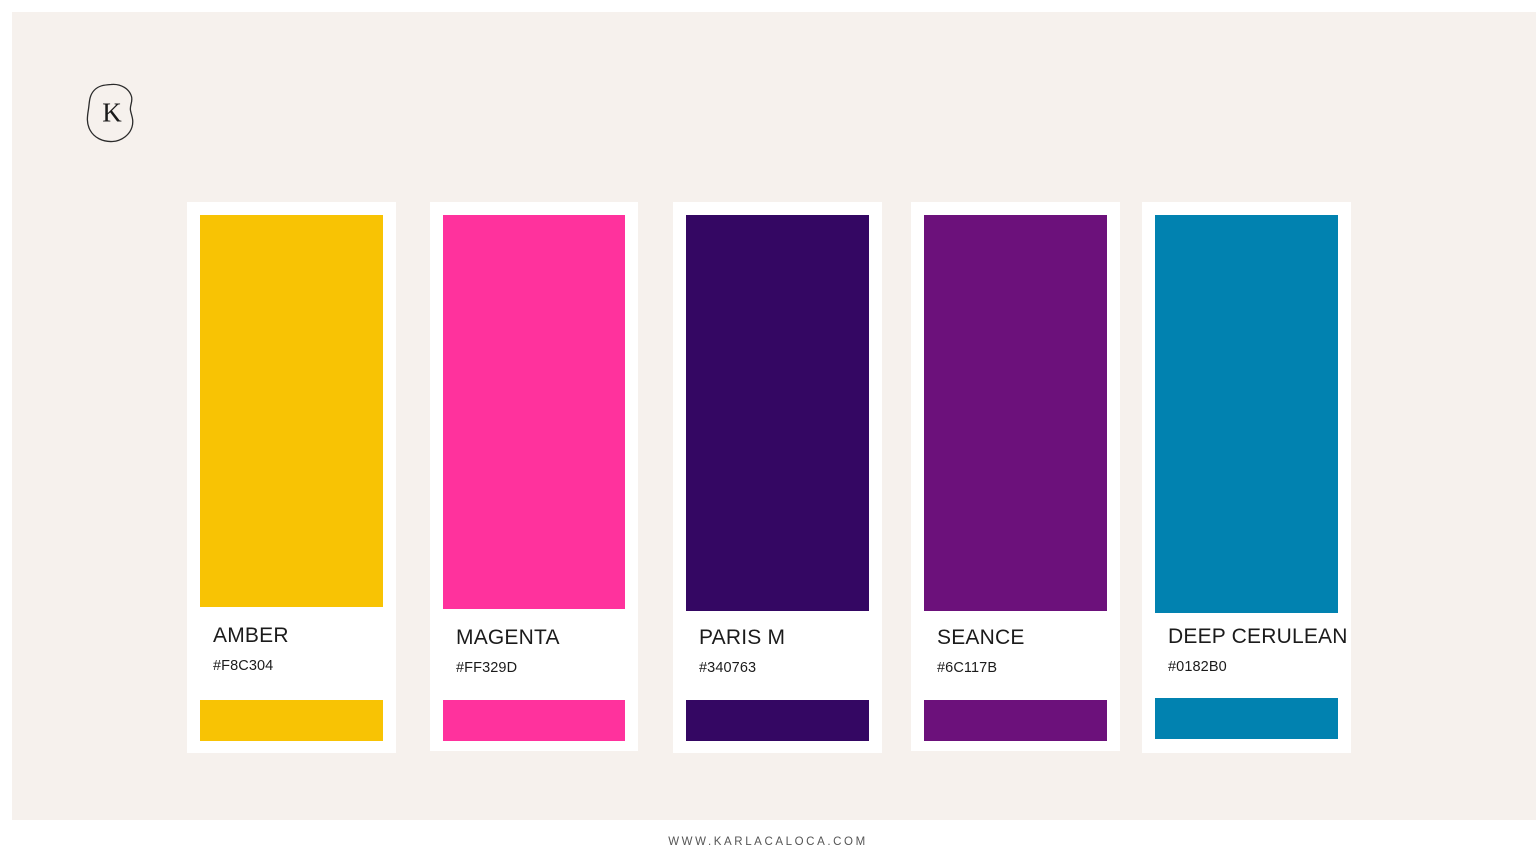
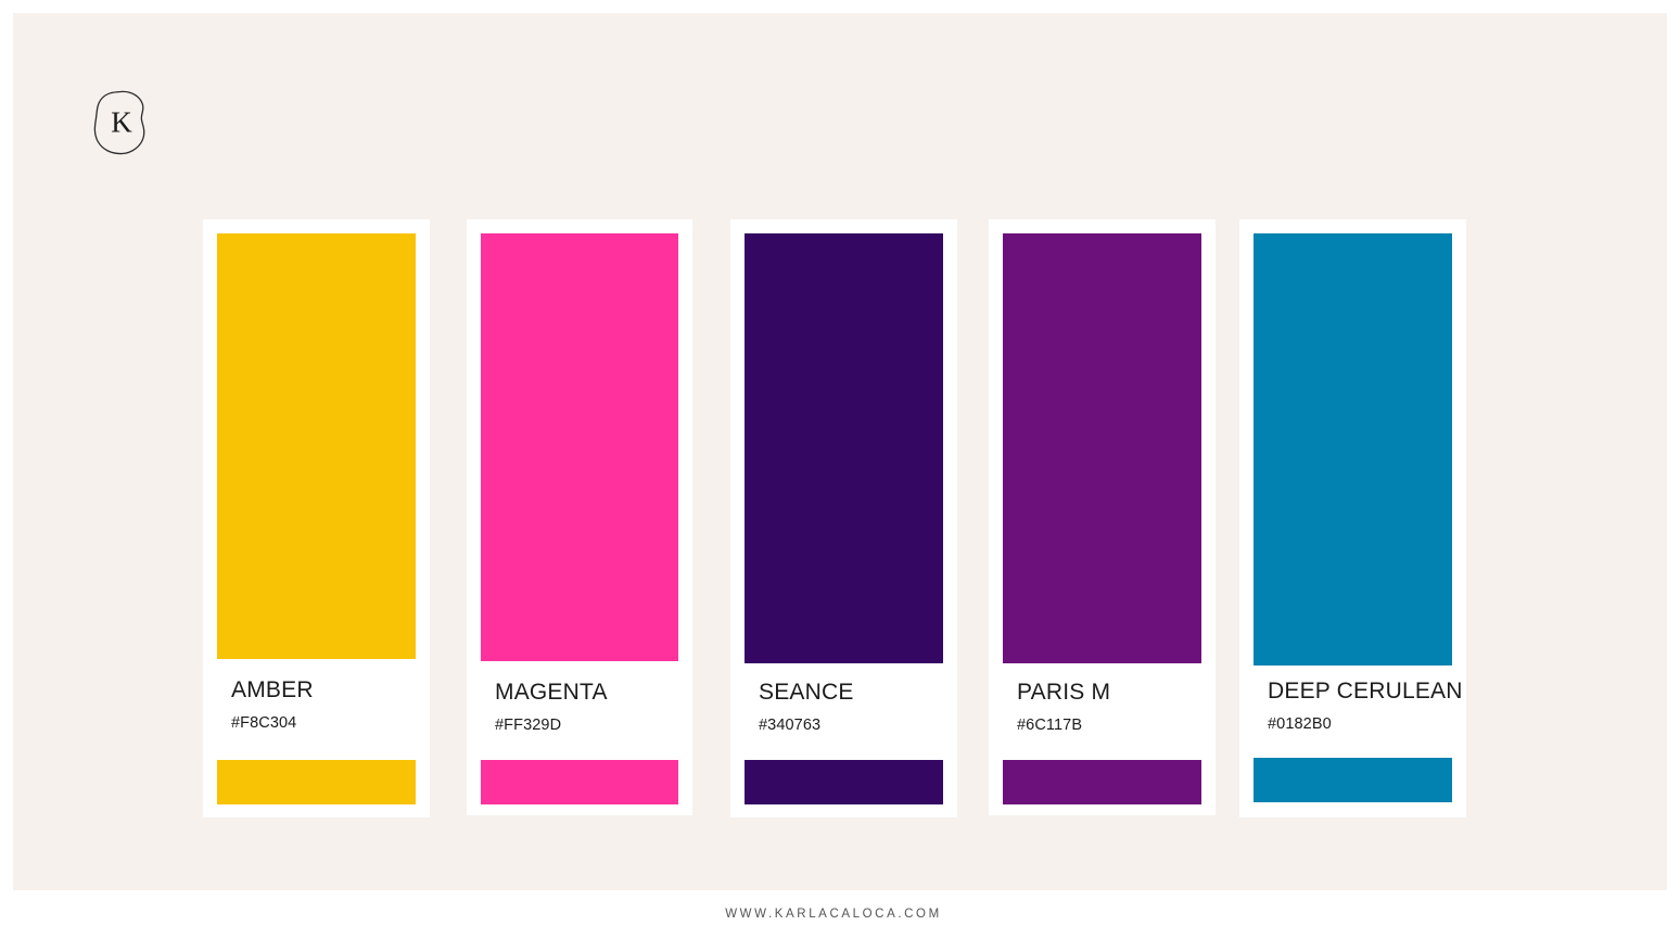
  K
  AMBER
  #F8C304
  MAGENTA
  #FF329D
- PARIS M
+ SEANCE
  #340763
- SEANCE
+ PARIS M
  #6C117B
  DEEP CERULEAN
  #0182B0
  WWW.KARLACALOCA.COM
